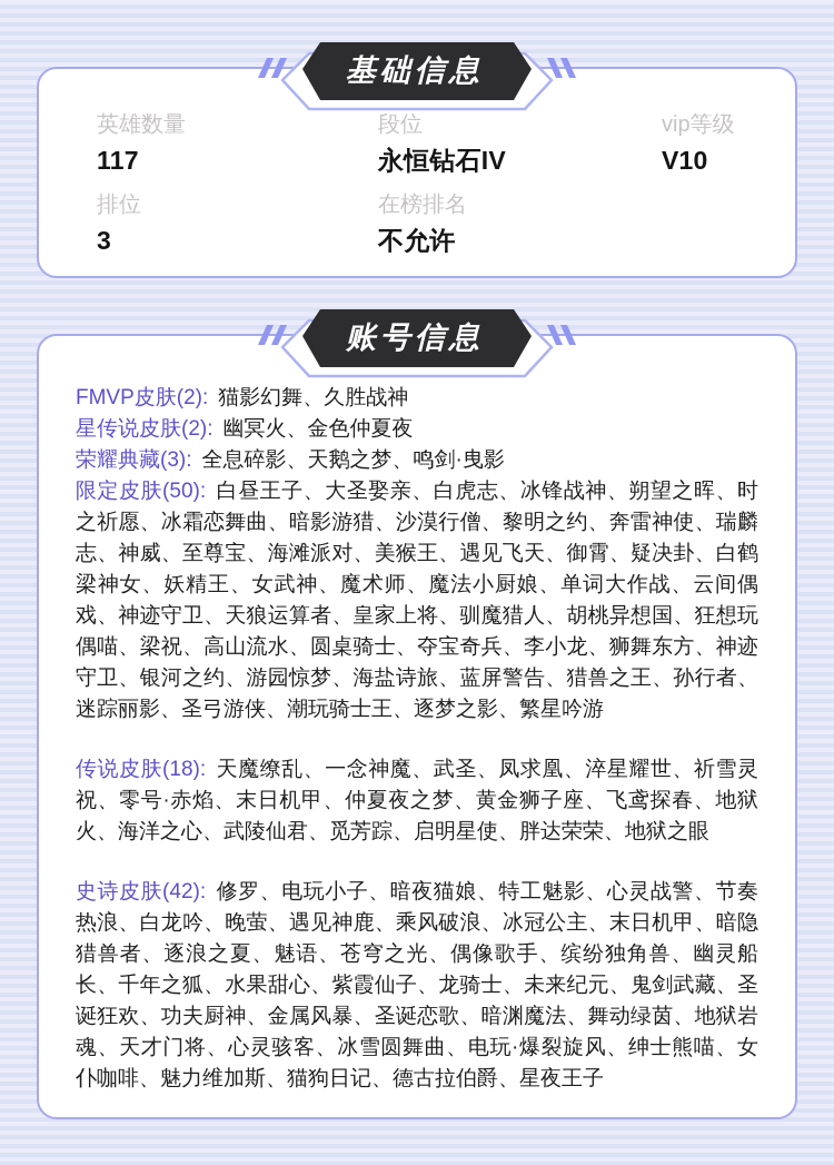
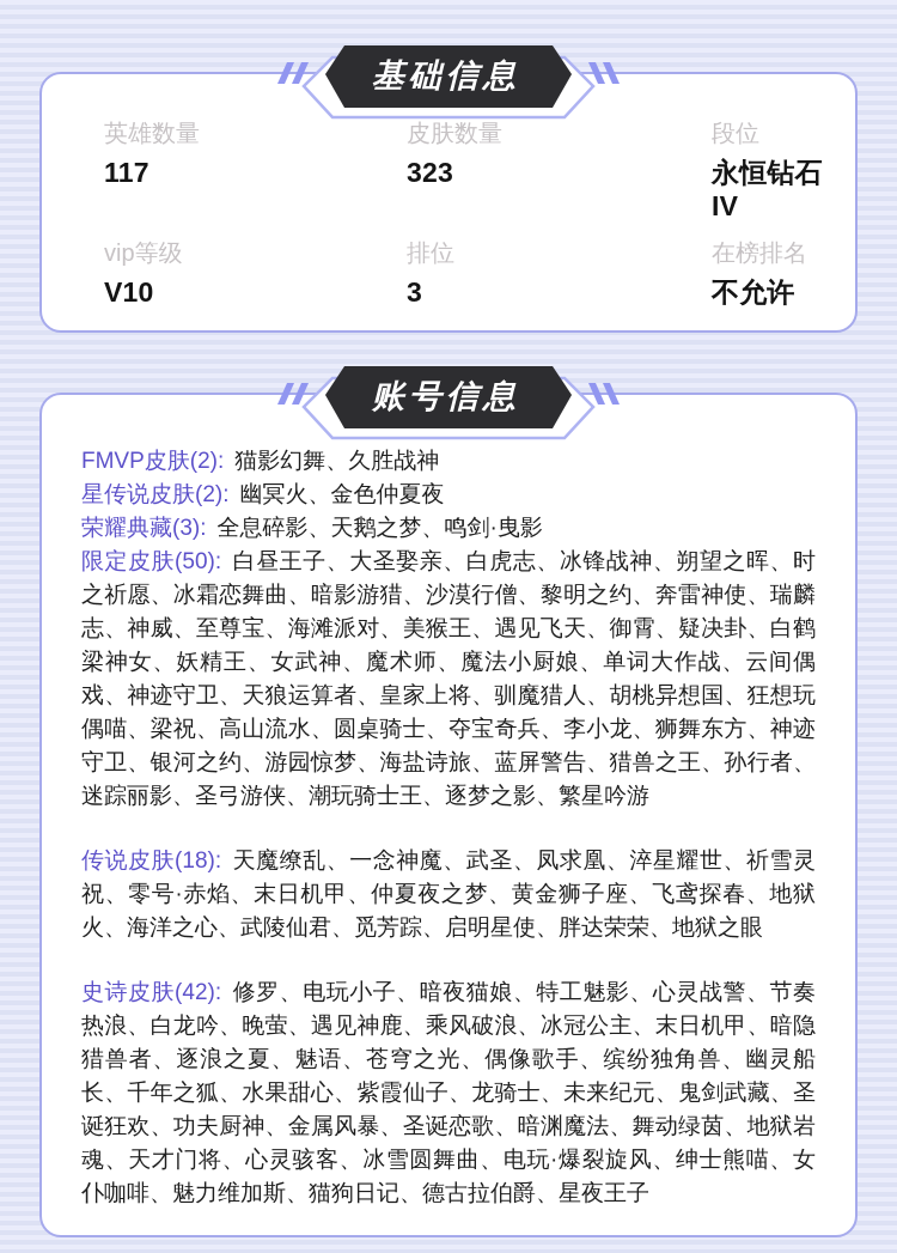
  基础信息
  英雄数量
  117
+ 皮肤数量
+ 323
  段位
  永恒钻石IV
  vip等级
  V10
  排位
  3
  在榜排名
  不允许
  账号信息
  FMVP皮肤(2): 猫影幻舞、久胜战神
  星传说皮肤(2): 幽冥火、金色仲夏夜
  荣耀典藏(3): 全息碎影、天鹅之梦、鸣剑·曳影
  限定皮肤(50): 白昼王子、大圣娶亲、白虎志、冰锋战神、朔望之晖、时之祈愿、冰霜恋舞曲、暗影游猎、沙漠行僧、黎明之约、奔雷神使、瑞麟志、神威、至尊宝、海滩派对、美猴王、遇见飞天、御霄、疑决卦、白鹤梁神女、妖精王、女武神、魔术师、魔法小厨娘、单词大作战、云间偶戏、神迹守卫、天狼运算者、皇家上将、驯魔猎人、胡桃异想国、狂想玩偶喵、梁祝、高山流水、圆桌骑士、夺宝奇兵、李小龙、狮舞东方、神迹守卫、银河之约、游园惊梦、海盐诗旅、蓝屏警告、猎兽之王、孙行者、迷踪丽影、圣弓游侠、潮玩骑士王、逐梦之影、繁星吟游
  传说皮肤(18): 天魔缭乱、一念神魔、武圣、凤求凰、淬星耀世、祈雪灵祝、零号·赤焰、末日机甲、仲夏夜之梦、黄金狮子座、飞鸢探春、地狱火、海洋之心、武陵仙君、觅芳踪、启明星使、胖达荣荣、地狱之眼
  史诗皮肤(42): 修罗、电玩小子、暗夜猫娘、特工魅影、心灵战警、节奏热浪、白龙吟、晚萤、遇见神鹿、乘风破浪、冰冠公主、末日机甲、暗隐猎兽者、逐浪之夏、魅语、苍穹之光、偶像歌手、缤纷独角兽、幽灵船长、千年之狐、水果甜心、紫霞仙子、龙骑士、未来纪元、鬼剑武藏、圣诞狂欢、功夫厨神、金属风暴、圣诞恋歌、暗渊魔法、舞动绿茵、地狱岩魂、天才门将、心灵骇客、冰雪圆舞曲、电玩·爆裂旋风、绅士熊喵、女仆咖啡、魅力维加斯、猫狗日记、德古拉伯爵、星夜王子
